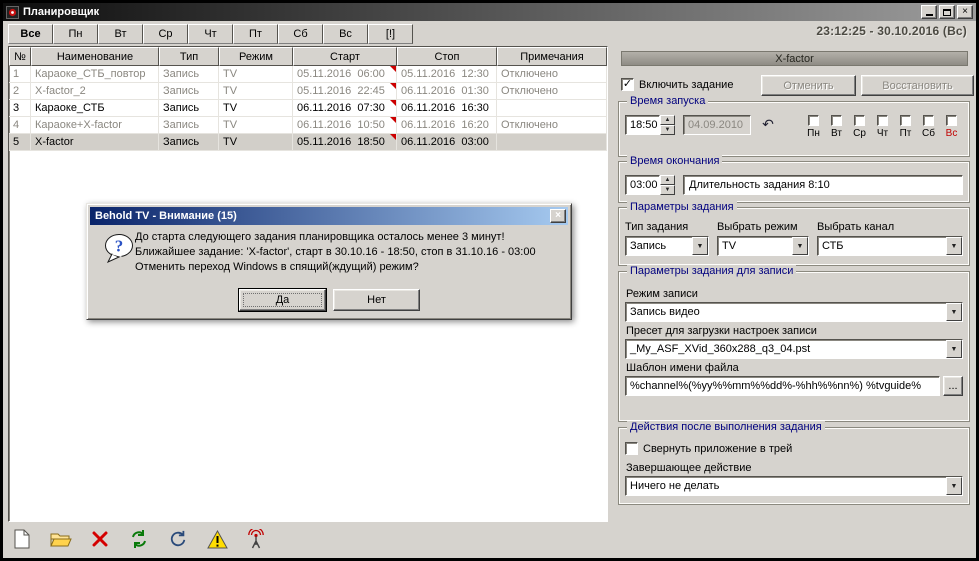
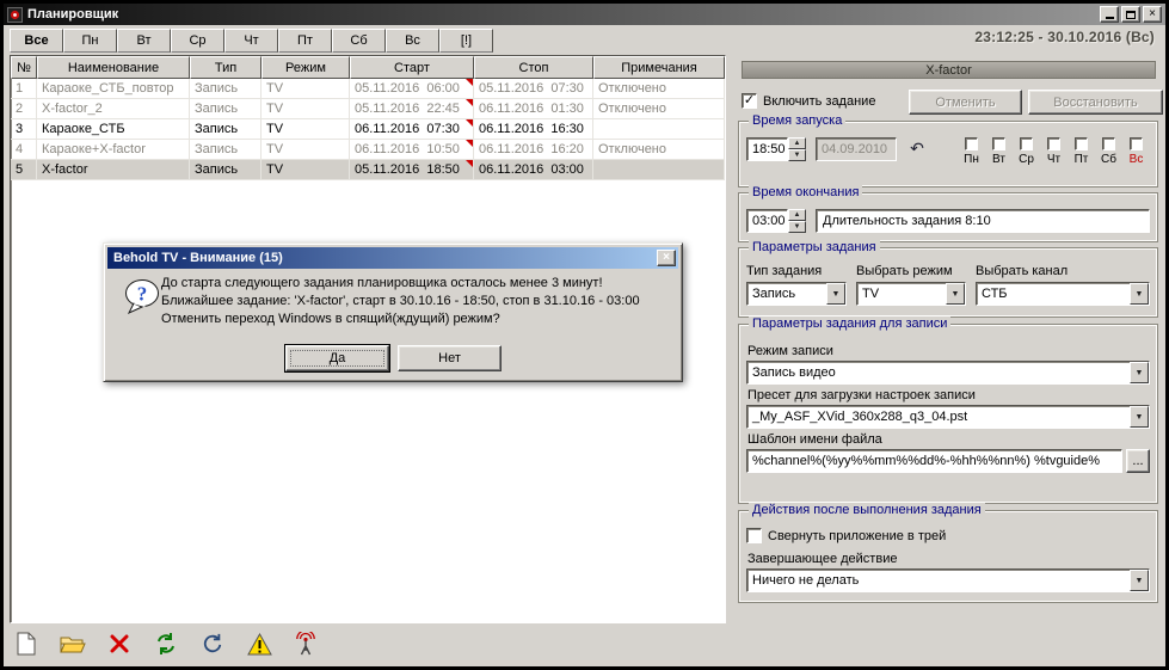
  Планировщик
  ×
  Все
  Пн
  Вт
  Ср
  Чт
  Пт
  Сб
  Вс
  [!]
  №
  Наименование
  Тип
  Режим
  Старт
  Стоп
  Примечания
  1
  Караоке_СТБ_повтор
  Запись
  TV
  05.11.2016 06:00
- 05.11.2016 12:30
+ 05.11.2016 07:30
  Отключено
  2
  X-factor_2
  Запись
  TV
  05.11.2016 22:45
  06.11.2016 01:30
  Отключено
  3
  Караоке_СТБ
  Запись
  TV
  06.11.2016 07:30
  06.11.2016 16:30
  4
  Караоке+X-factor
  Запись
  TV
  06.11.2016 10:50
  06.11.2016 16:20
  Отключено
  5
  X-factor
  Запись
  TV
  05.11.2016 18:50
  06.11.2016 03:00
  23:12:25 - 30.10.2016 (Вс)
  X-factor
  Включить задание
  Отменить
  Восстановить
  Время запуска
  18:50
  04.09.2010
  ↶
  Пн
  Вт
  Ср
  Чт
  Пт
  Сб
  Вс
  Время окончания
  03:00
  Длительность задания 8:10
  Параметры задания
  Тип задания
  Выбрать режим
  Выбрать канал
  Запись
  TV
  СТБ
  Параметры задания для записи
  Режим записи
  Запись видео
  Пресет для загрузки настроек записи
  _My_ASF_XVid_360x288_q3_04.pst
  Шаблон имени файла
  %channel%(%yy%%mm%%dd%-%hh%%nn%) %tvguide%
  ...
  Действия после выполнения задания
  Свернуть приложение в трей
  Завершающее действие
  Ничего не делать
  Behold TV - Внимание (15)
  ×
  ?
  До старта следующего задания планировщика осталось менее 3 минут!
  Ближайшее задание: 'X-factor', старт в 30.10.16 - 18:50, стоп в 31.10.16 - 03:00
  Отменить переход Windows в спящий(ждущий) режим?
  Да
  Нет
